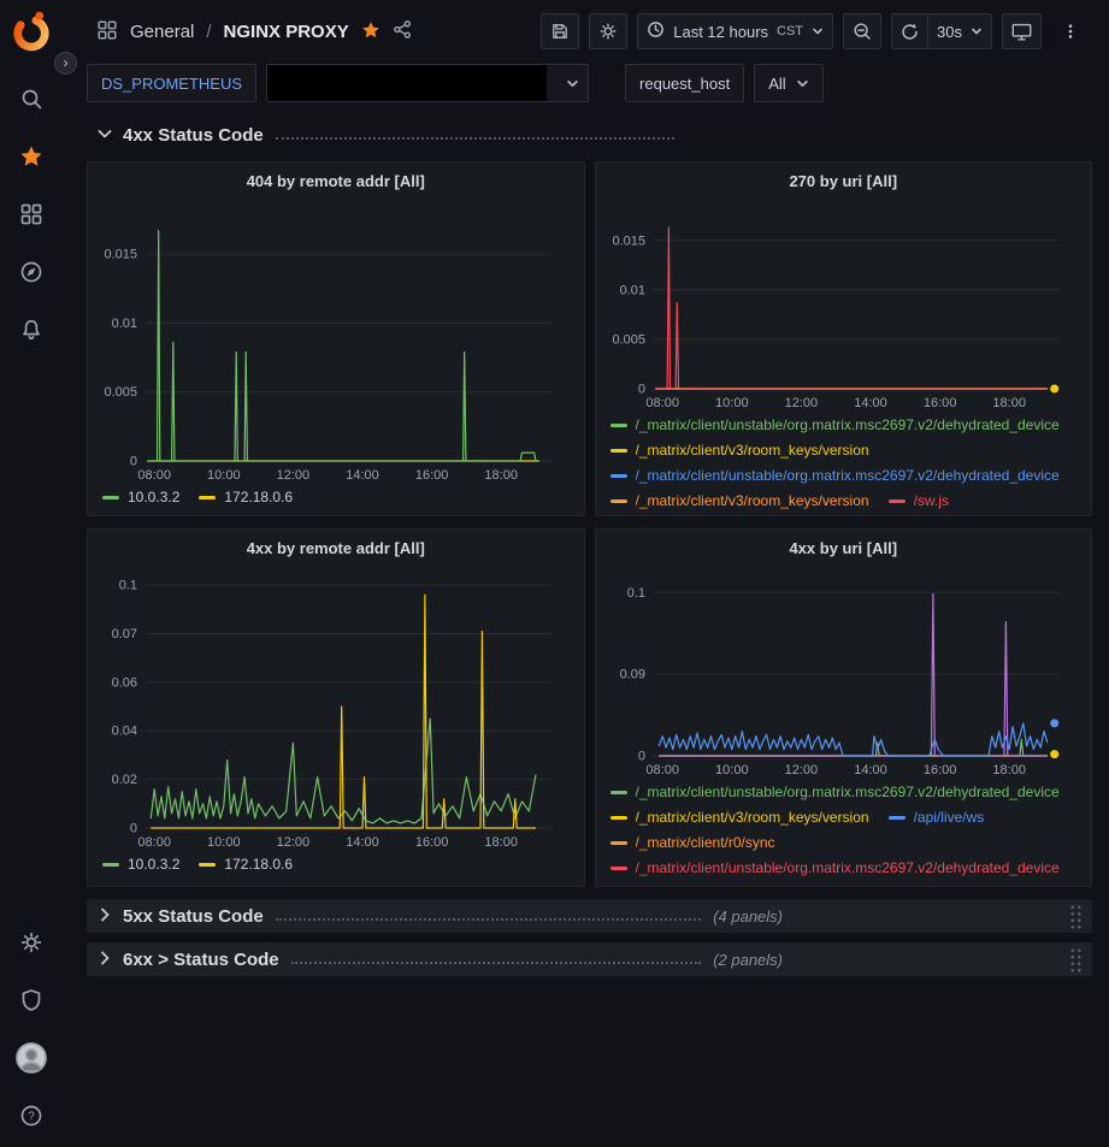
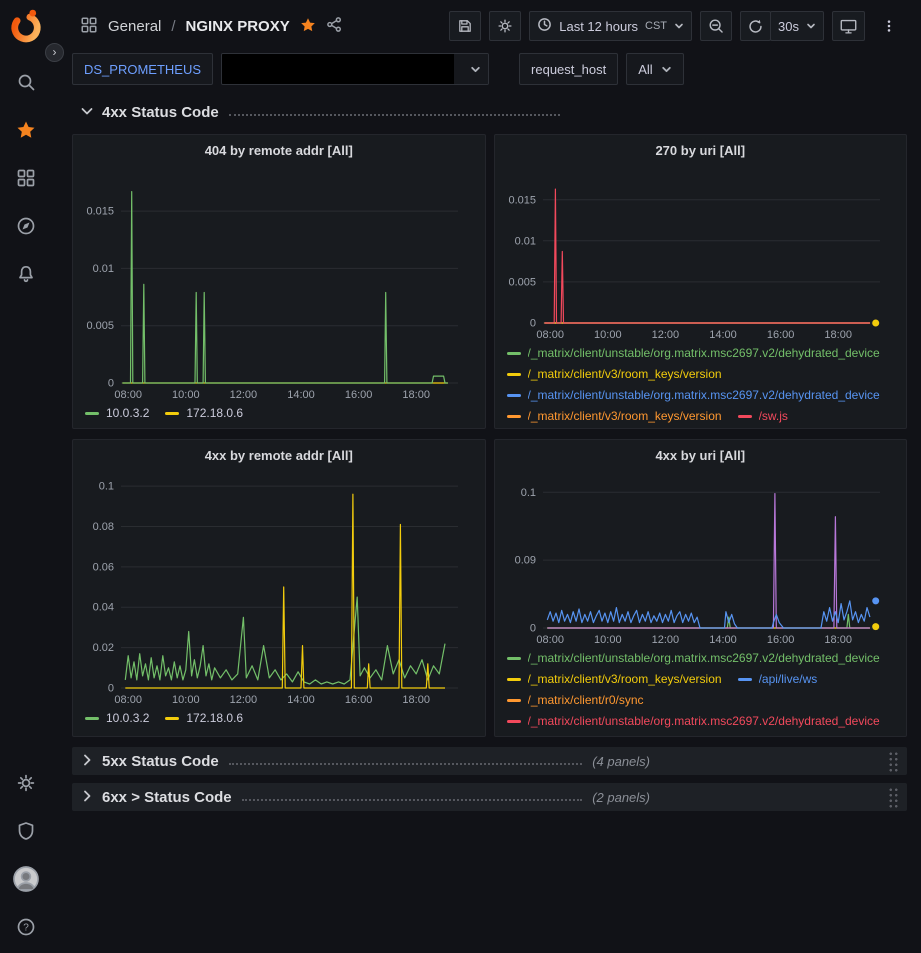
  ?
  ›
  General
  /
  NGINX PROXY
  Last 12 hours
  CST
  30s
  DS_PROMETHEUS
  request_host
  All
  4xx Status Code
  404 by remote addr [All]
  0
  0.005
  0.01
  0.015
  08:00
  10:00
  12:00
  14:00
  16:00
  18:00
  10.0.3.2
  172.18.0.6
  270 by uri [All]
  0
  0.005
  0.01
  0.015
  08:00
  10:00
  12:00
  14:00
  16:00
  18:00
  /_matrix/client/unstable/org.matrix.msc2697.v2/dehydrated_device
  /_matrix/client/v3/room_keys/version
  /_matrix/client/unstable/org.matrix.msc2697.v2/dehydrated_device
  /_matrix/client/v3/room_keys/version
  /sw.js
  4xx by remote addr [All]
  0
  0.02
  0.04
  0.06
- 0.07
+ 0.08
  0.1
  08:00
  10:00
  12:00
  14:00
  16:00
  18:00
  10.0.3.2
  172.18.0.6
  4xx by uri [All]
  0
  0.09
  0.1
  08:00
  10:00
  12:00
  14:00
  16:00
  18:00
  /_matrix/client/unstable/org.matrix.msc2697.v2/dehydrated_device
  /_matrix/client/v3/room_keys/version
  /api/live/ws
  /_matrix/client/r0/sync
  /_matrix/client/unstable/org.matrix.msc2697.v2/dehydrated_device
  5xx Status Code
  (4 panels)
  6xx > Status Code
  (2 panels)
